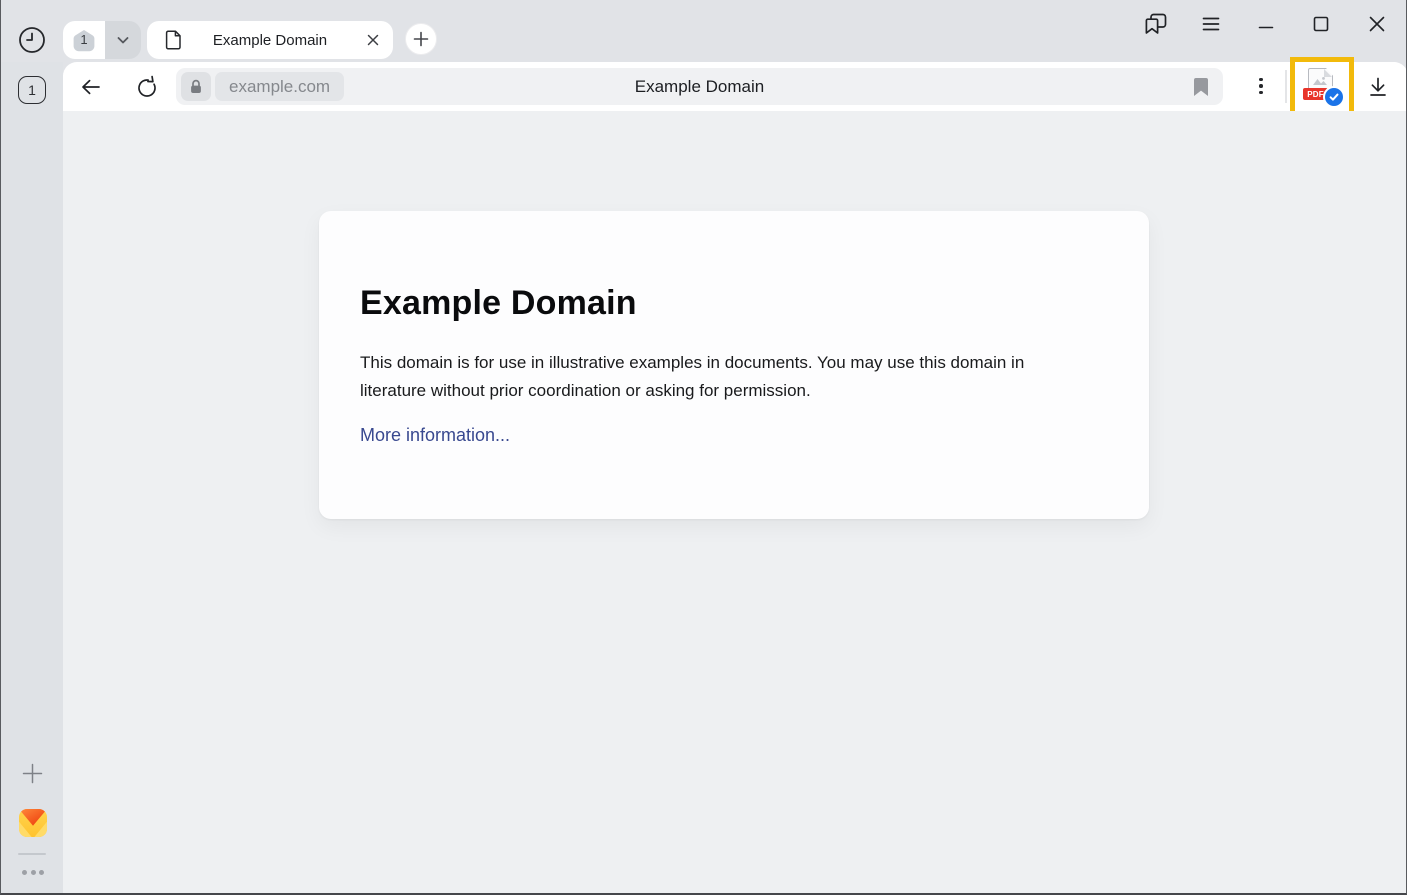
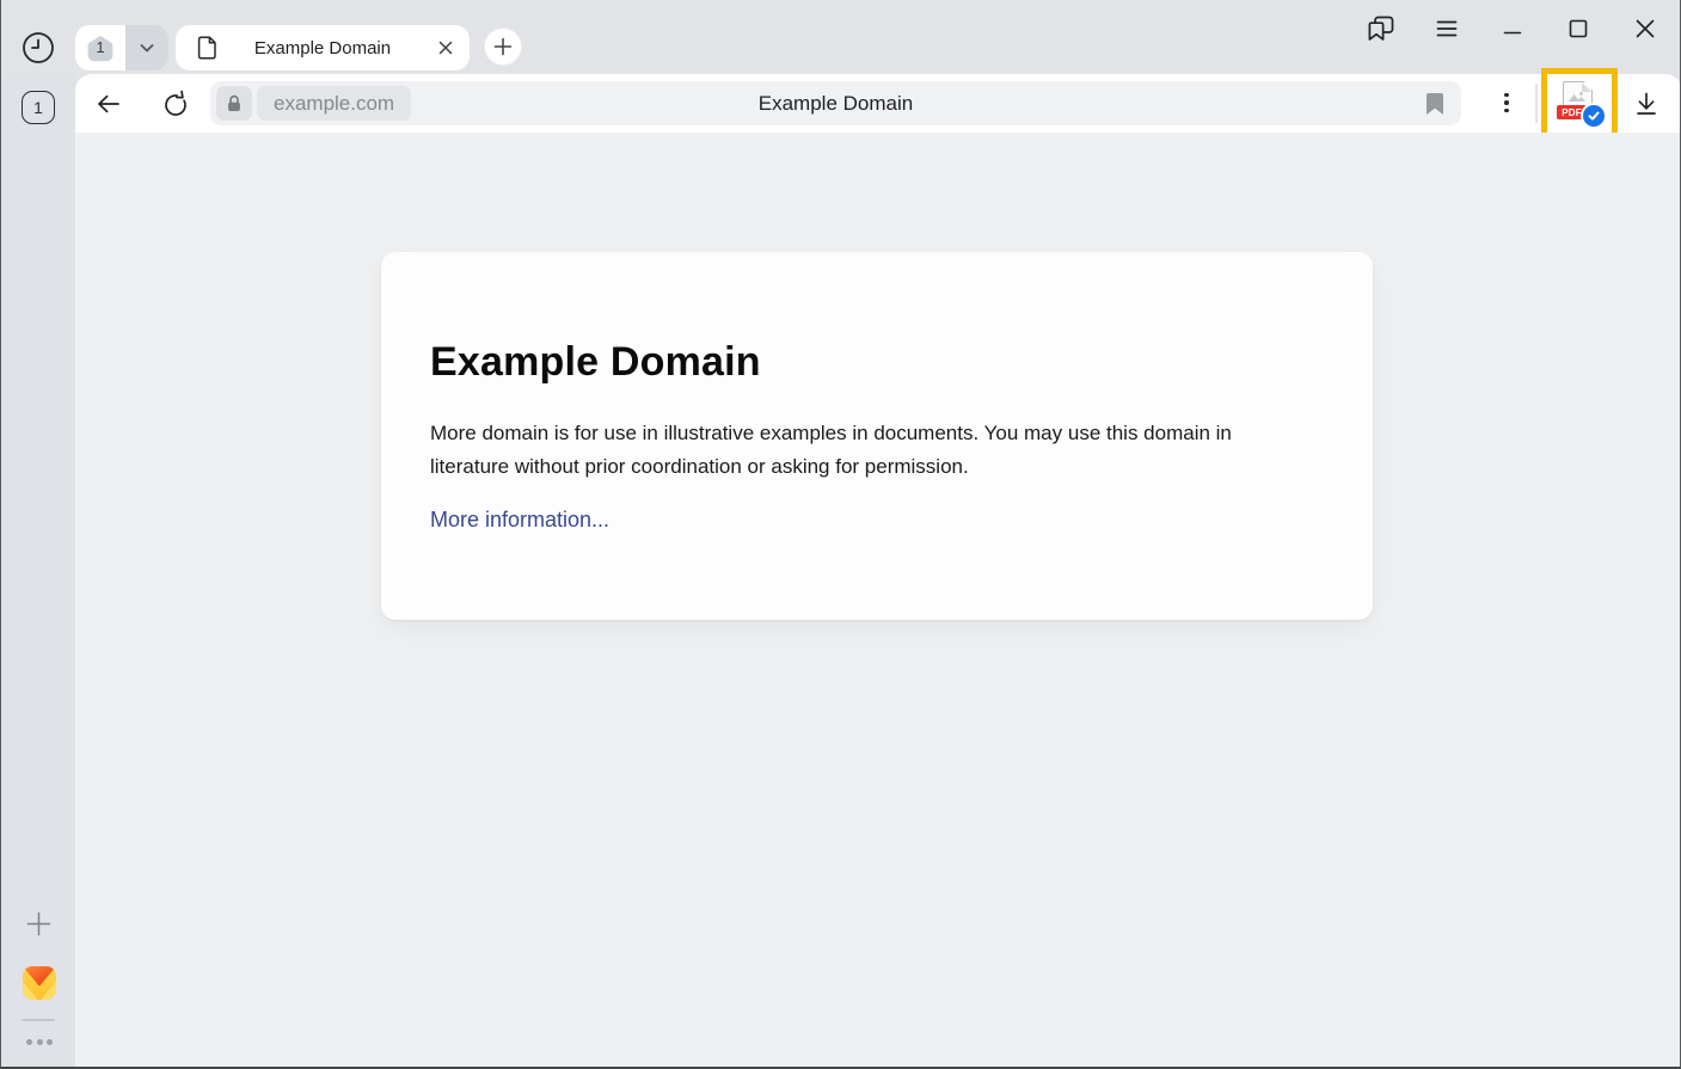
  1
  Example Domain
  1
  example.com
  Example Domain
  PDF
  Example Domain
- This domain is for use in illustrative examples in documents. You may use this domain in literature without prior coordination or asking for permission.
+ More domain is for use in illustrative examples in documents. You may use this domain in literature without prior coordination or asking for permission.
  More information...
